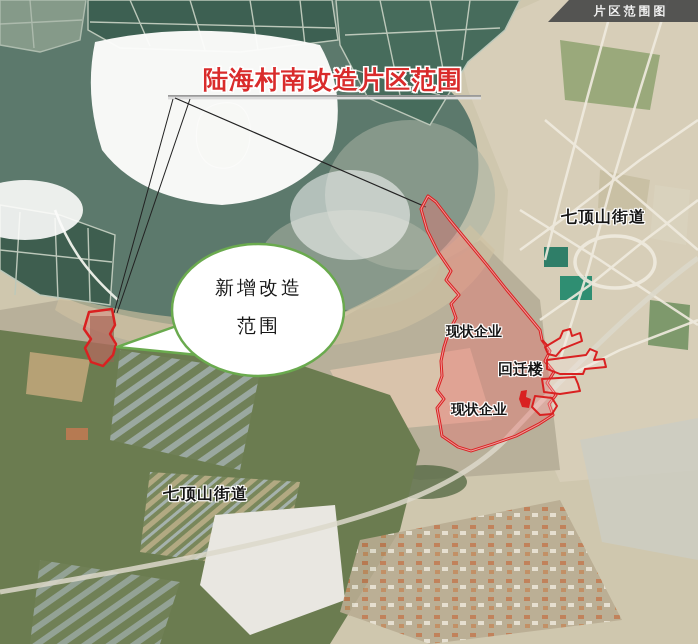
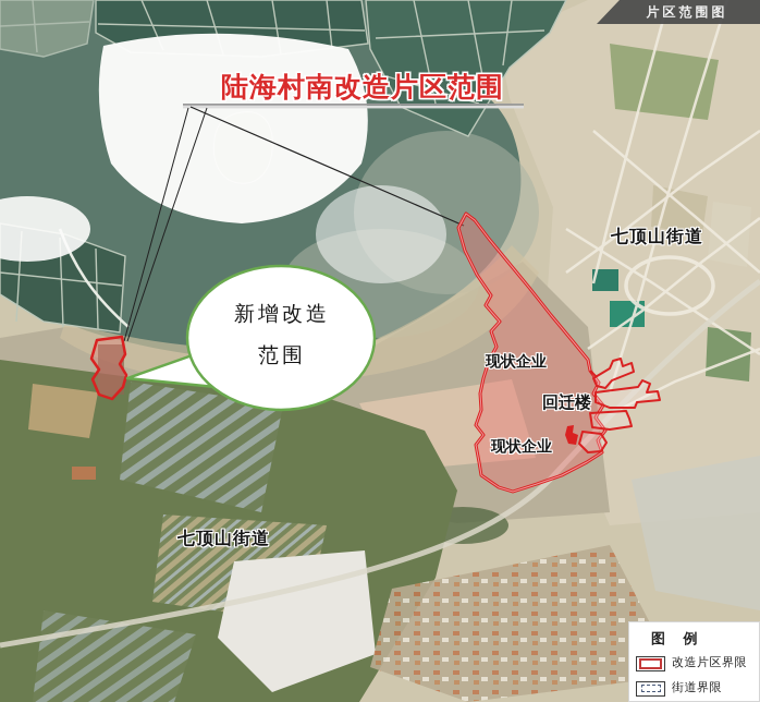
  片区范围图
  陆海村南改造片区范围
  新增改造
  范围
  七顶山街道
  七顶山街道
  现状企业
  现状企业
  回迁楼
+ 图 例
+ 改造片区界限
+ 街道界限
